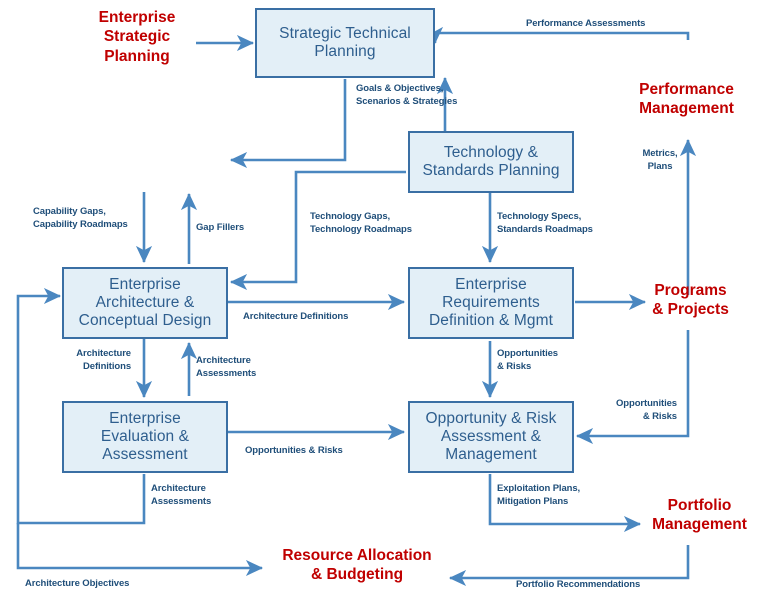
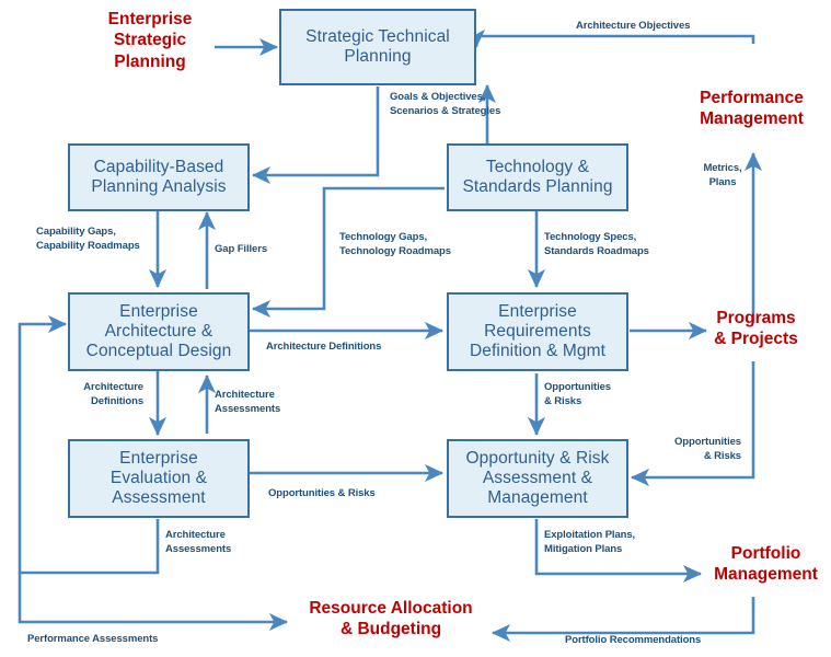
  Strategic Technical
  Planning
+ Capability-Based
+ Planning Analysis
  Technology &
  Standards Planning
  Enterprise
  Architecture &
  Conceptual Design
  Enterprise
  Requirements
  Definition & Mgmt
  Enterprise
  Evaluation &
  Assessment
  Opportunity & Risk
  Assessment &
  Management
  Enterprise
  Strategic
  Planning
  Performance
  Management
  Programs
  & Projects
  Portfolio
  Management
  Resource Allocation
  & Budgeting
- Performance Assessments
+ Architecture Objectives
  Goals & Objectives,
  Scenarios & Strategies
  Metrics,
  Plans
  Capability Gaps,
  Capability Roadmaps
  Gap Fillers
  Technology Gaps,
  Technology Roadmaps
  Technology Specs,
  Standards Roadmaps
  Architecture Definitions
  Architecture
  Definitions
  Architecture
  Assessments
  Opportunities
  & Risks
  Opportunities
  & Risks
  Opportunities & Risks
  Architecture
  Assessments
  Exploitation Plans,
  Mitigation Plans
- Architecture Objectives
+ Performance Assessments
  Portfolio Recommendations
